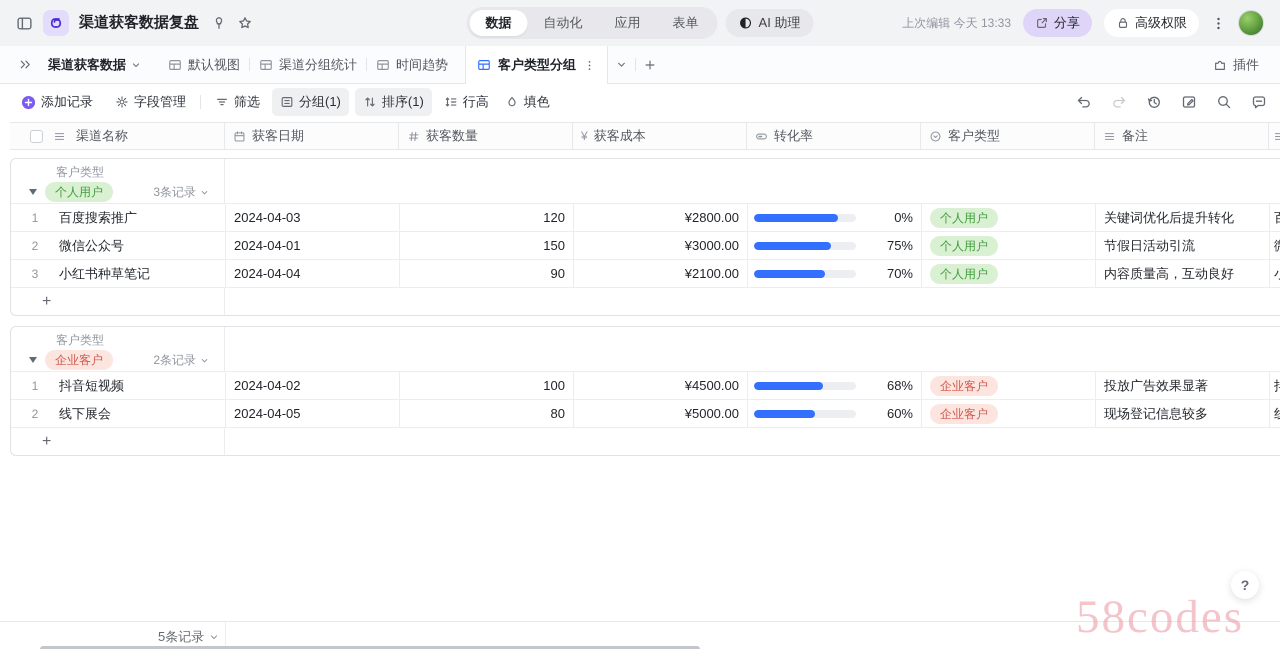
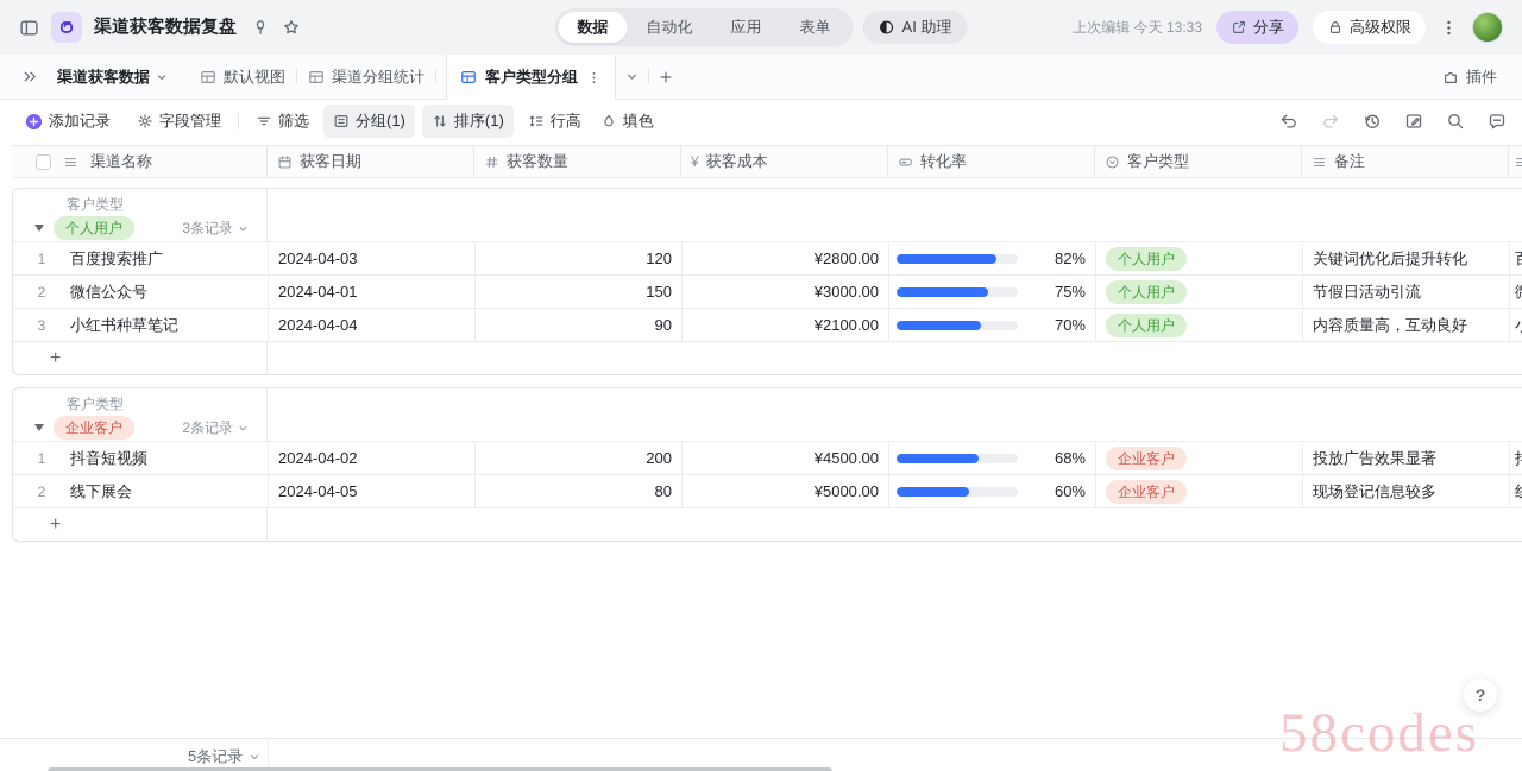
  渠道获客数据复盘
  数据
  自动化
  应用
  表单
  AI 助理
  上次编辑 今天 13:33
  分享
  高级权限
  渠道获客数据
  默认视图
  渠道分组统计
- 时间趋势
  客户类型分组
  插件
  添加记录
  字段管理
  筛选
  分组(1)
  排序(1)
  行高
  填色
  渠道名称
  获客日期
  获客数量
  ¥
  获客成本
  转化率
  客户类型
  备注
  客户类型
  个人用户
  3条记录
  1
  百度搜索推广
  2024-04-03
  120
  ¥2800.00
- 0%
+ 82%
  个人用户
  关键词优化后提升转化
  2
  微信公众号
  2024-04-01
  150
  ¥3000.00
  75%
  个人用户
  节假日活动引流
  3
  小红书种草笔记
  2024-04-04
  90
  ¥2100.00
  70%
  个人用户
  内容质量高，互动良好
  +
  客户类型
  企业客户
  2条记录
  1
  抖音短视频
  2024-04-02
- 100
+ 200
  ¥4500.00
  68%
  企业客户
  投放广告效果显著
  2
  线下展会
  2024-04-05
  80
  ¥5000.00
  60%
  企业客户
  现场登记信息较多
  +
  5条记录
  ?
  58codes
